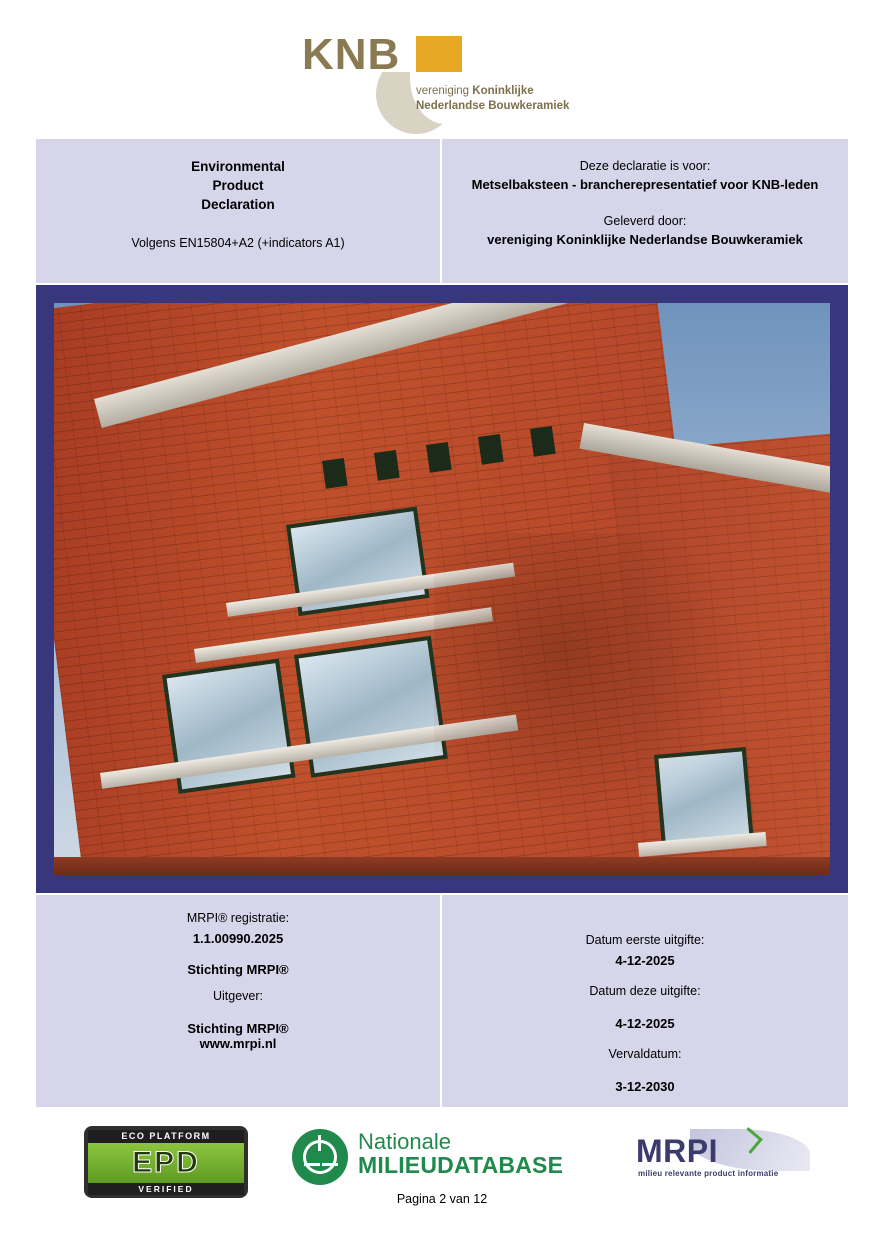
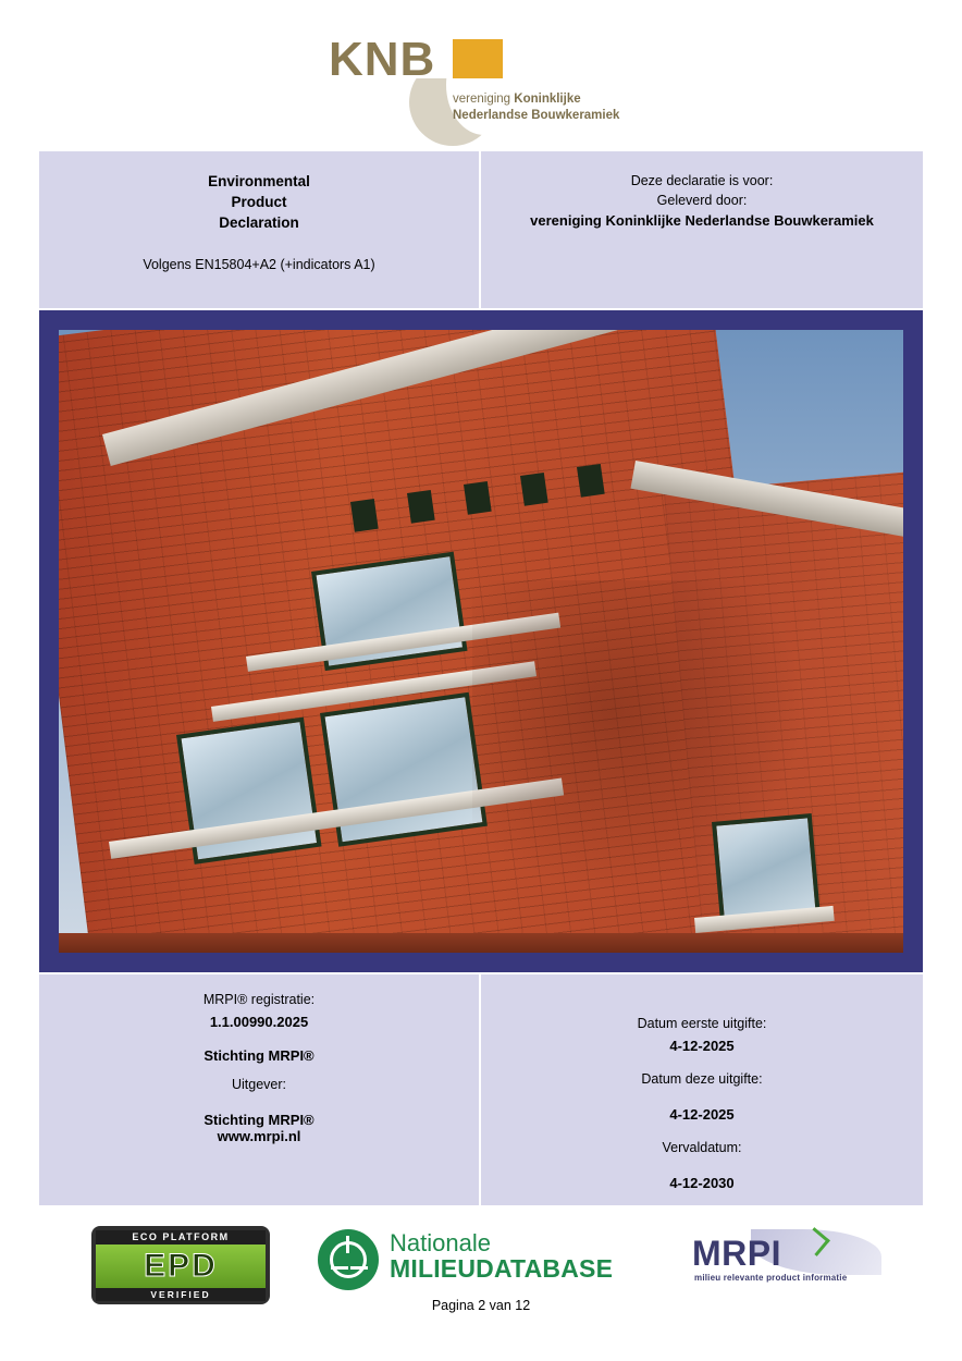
  KNB
  vereniging Koninklijke
  Nederlandse Bouwkeramiek
  Environmental
  Product
  Declaration
  Volgens EN15804+A2 (+indicators A1)
  Deze declaratie is voor:
- Metselbaksteen - brancherepresentatief voor KNB-leden
  Geleverd door:
  vereniging Koninklijke Nederlandse Bouwkeramiek
  MRPI® registratie:
  1.1.00990.2025
  Stichting MRPI®
  Uitgever:
  Stichting MRPI®
  www.mrpi.nl
  Datum eerste uitgifte:
  4-12-2025
  Datum deze uitgifte:
  4-12-2025
  Vervaldatum:
- 3-12-2030
+ 4-12-2030
  ECO PLATFORM
  EPD
  VERIFIED
  Nationale
  MILIEUDATABASE
  MRPI
  milieu relevante product informatie
  Pagina 2 van 12
